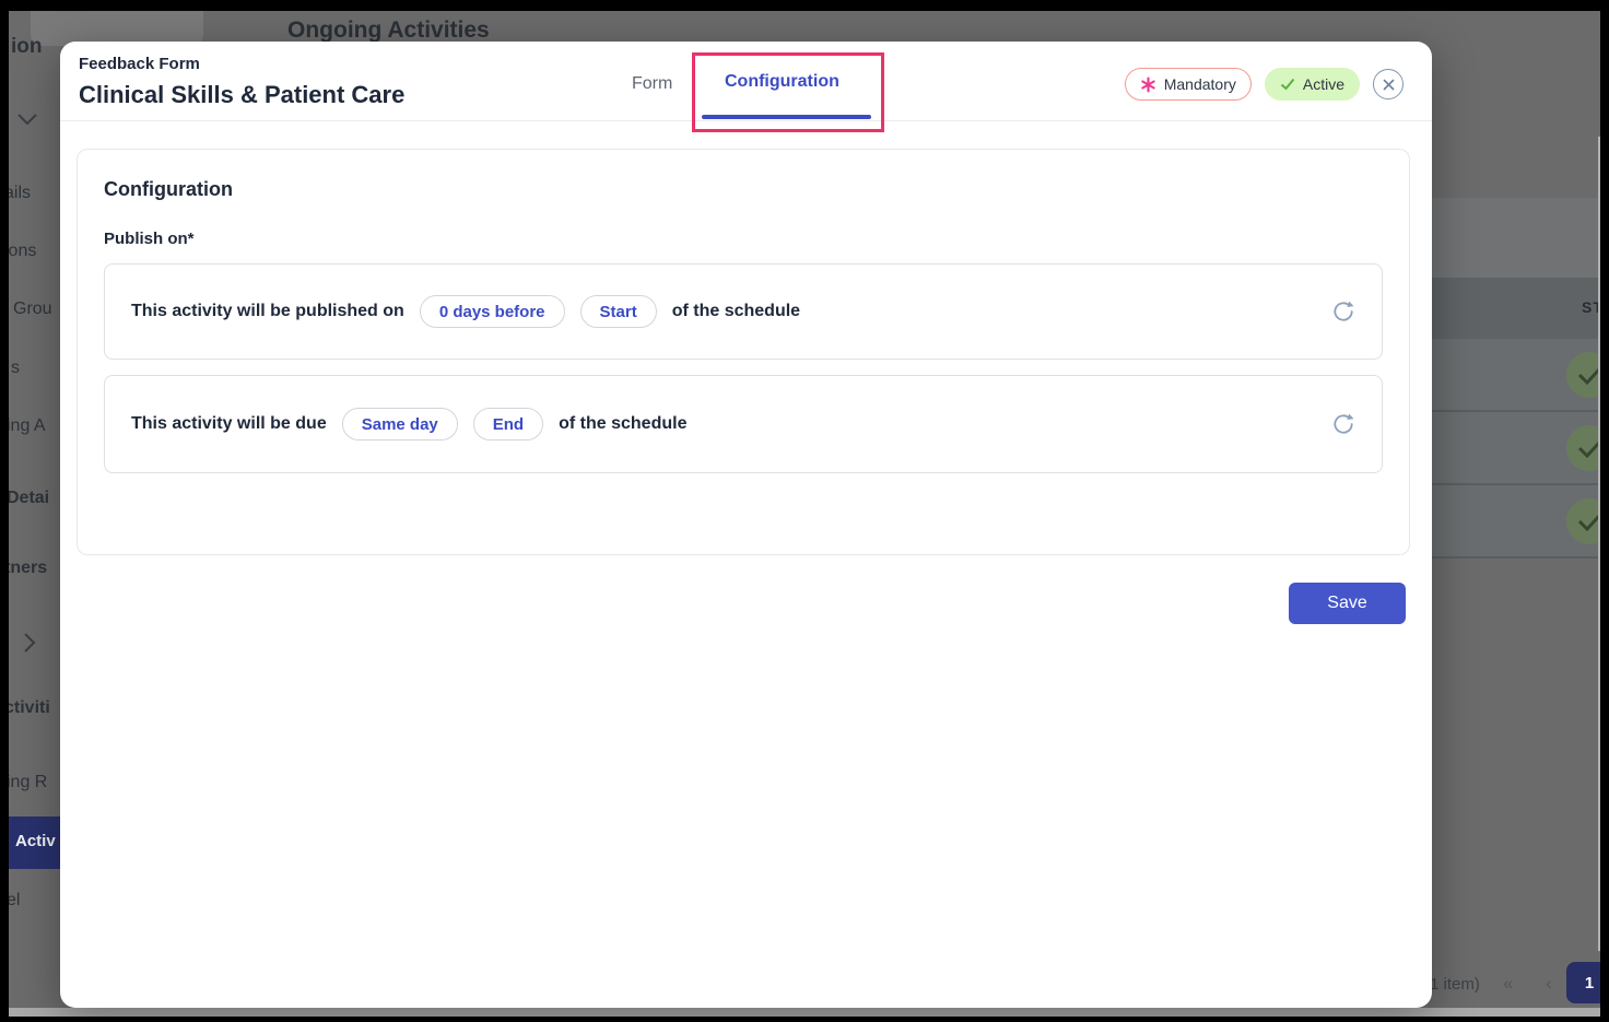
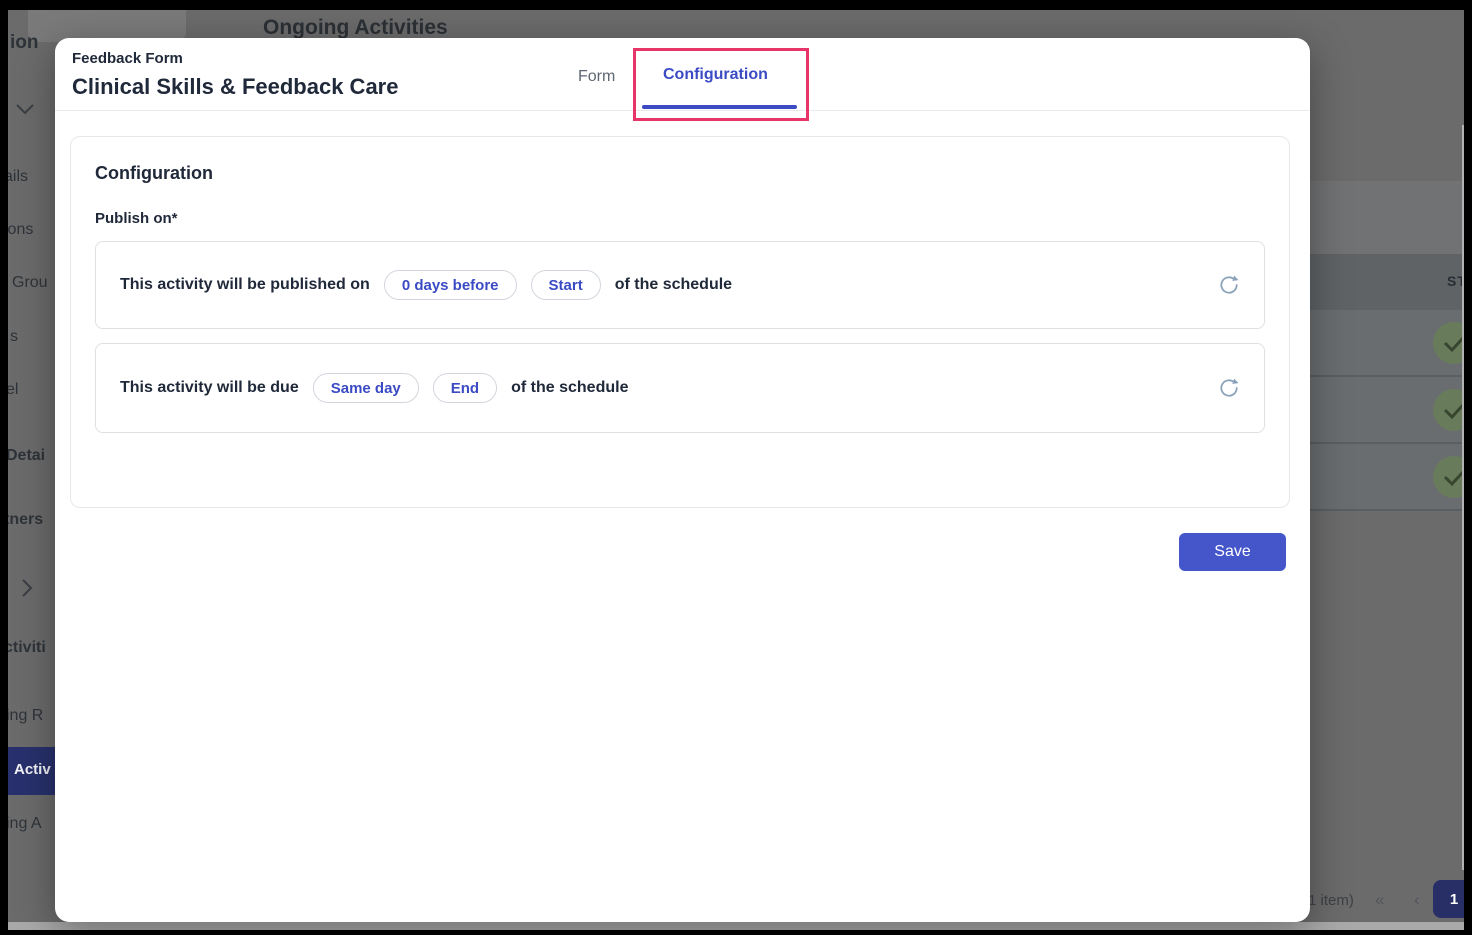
  Ongoing Activities
  ion
  ails
  ons
  Grou
  s
- ing A
+ el
  Detai
  ners
  ctiviti
  ing R
  Activ
- el
+ ing A
  1 item)
  «
  ‹
  1
  Feedback Form
- Clinical Skills & Patient Care
+ Clinical Skills & Feedback Care
  Form
  Configuration
- Mandatory
- Active
  Configuration
  Publish on*
  This activity will be published on
  0 days before
  Start
  of the schedule
  This activity will be due
  Same day
  End
  of the schedule
  Save
